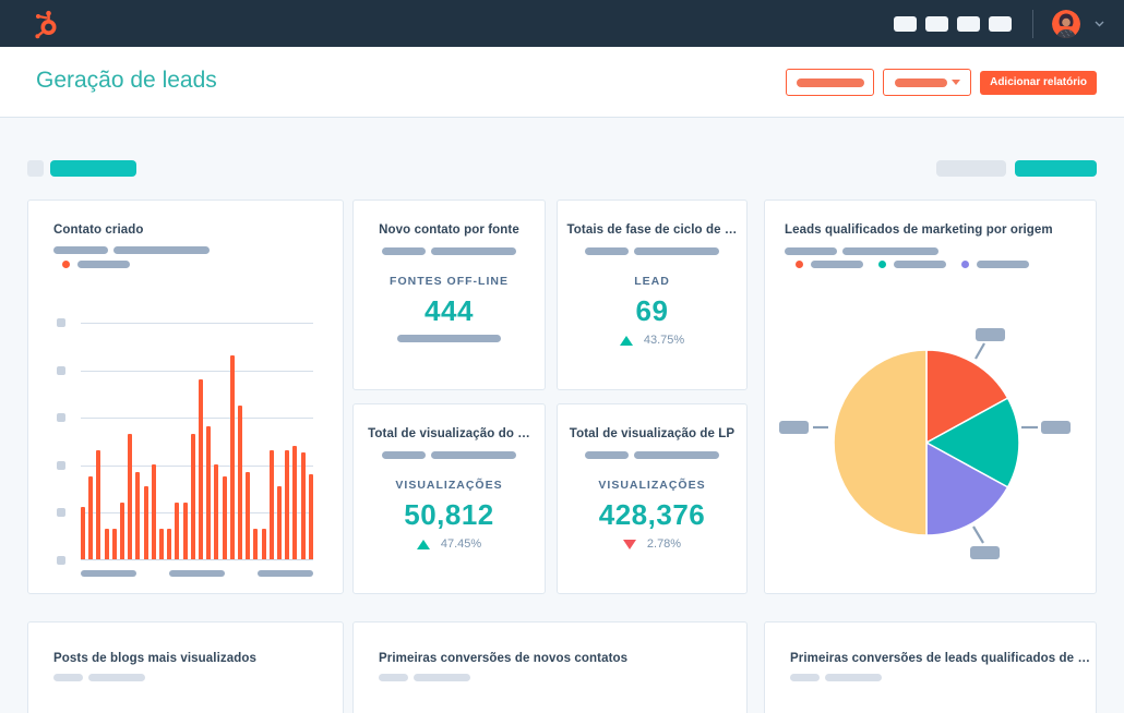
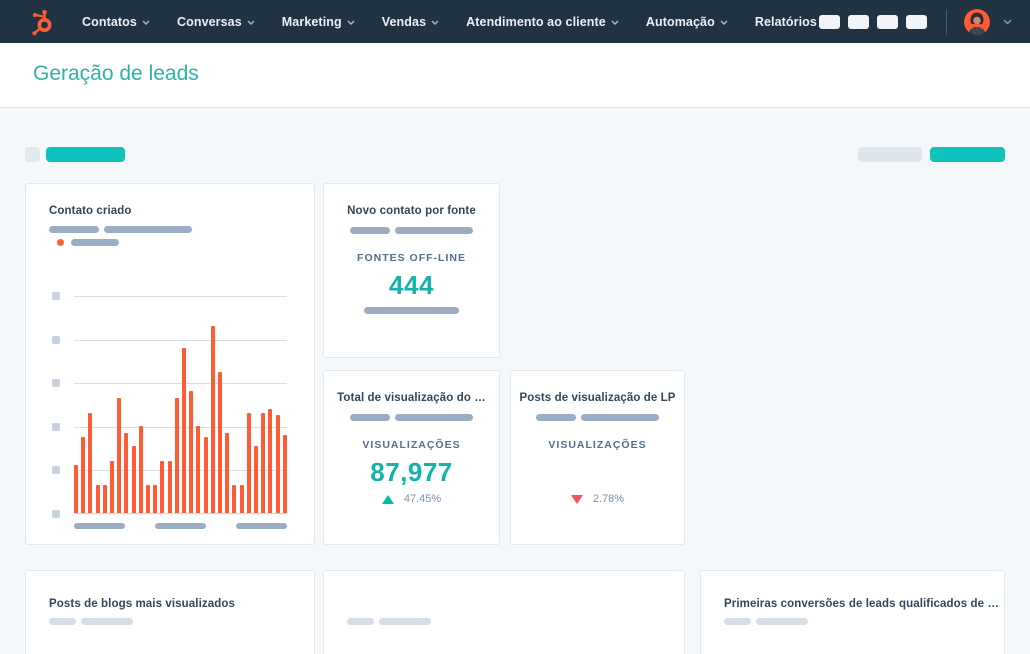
+ Contatos
+ Conversas
+ Marketing
+ Vendas
+ Atendimento ao cliente
+ Automação
+ Relatórios
  Geração de leads
- Adicionar relatório
  Contato criado
  Novo contato por fonte
  FONTES OFF-LINE
  444
- Totais de fase de ciclo de …
- LEAD
- 69
- 43.75%
- Leads qualificados de marketing por origem
  Total de visualização do …
  VISUALIZAÇÕES
- 50,812
+ 87,977
  47.45%
- Total de visualização de LP
+ Posts de visualização de LP
  VISUALIZAÇÕES
- 428,376
  2.78%
  Posts de blogs mais visualizados
- Primeiras conversões de novos contatos
  Primeiras conversões de leads qualificados de …
